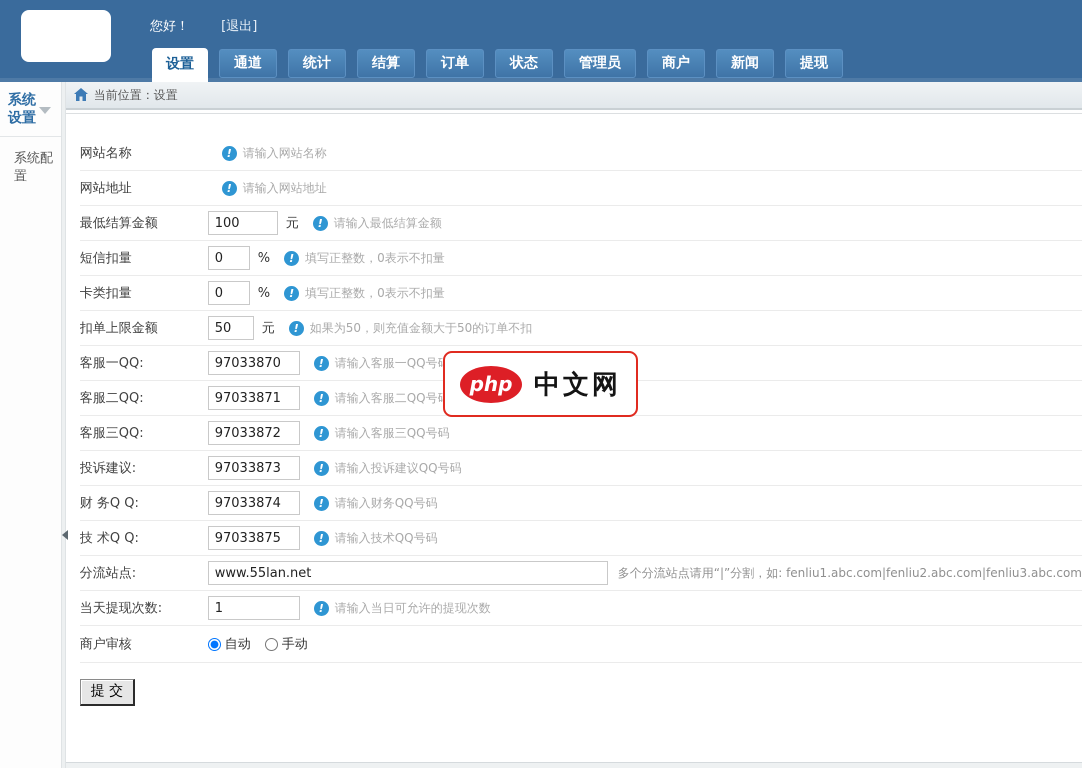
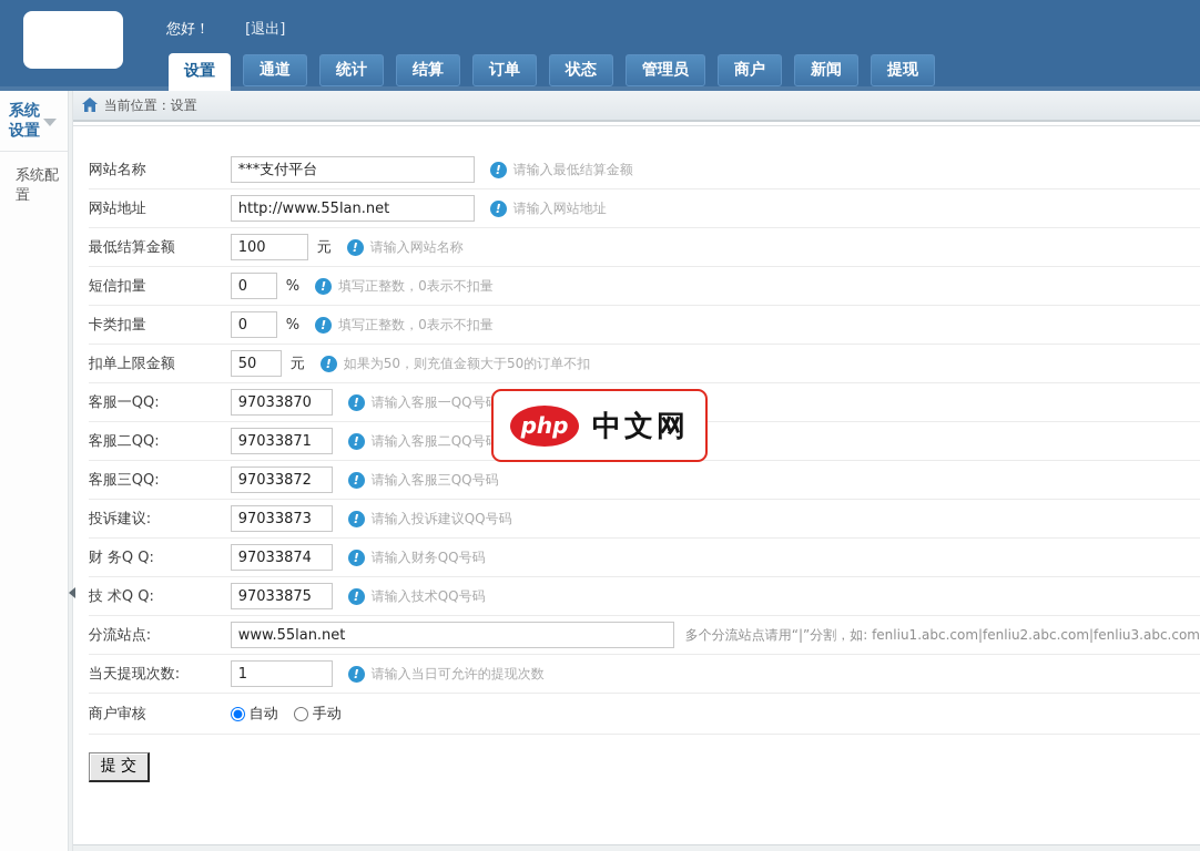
  您好！ [退出]
  设置
  通道
  统计
  结算
  订单
  状态
  管理员
  商户
  新闻
  提现
  系统设置
  系统配置
  当前位置：设置
  网站名称
+ ***支付平台
  !
- 请输入网站名称
+ 请输入最低结算金额
  网站地址
+ http://www.55lan.net
  !
  请输入网站地址
  最低结算金额
  100
  元
  !
- 请输入最低结算金额
+ 请输入网站名称
  短信扣量
  0
  %
  !
  填写正整数，0表示不扣量
  卡类扣量
  0
  %
  !
  填写正整数，0表示不扣量
  扣单上限金额
  50
  元
  !
  如果为50，则充值金额大于50的订单不扣
  客服一QQ:
  97033870
  !
  请输入客服一QQ号
  客服二QQ:
  97033871
  !
  请输入客服二QQ号
  客服三QQ:
  97033872
  !
  请输入客服三QQ号码
  投诉建议:
  97033873
  !
  请输入投诉建议QQ号码
  财 务Q Q:
  97033874
  !
  请输入财务QQ号码
  技 术Q Q:
  97033875
  !
  请输入技术QQ号码
  分流站点:
  www.55lan.net
  多个分流站点请用“|”分割，如: fenliu1.abc.com|fenliu2.abc.com|fenliu3.abc.com
  当天提现次数:
  1
  !
  请输入当日可允许的提现次数
  商户审核
  自动
  手动
  提 交
  php
  中文网
